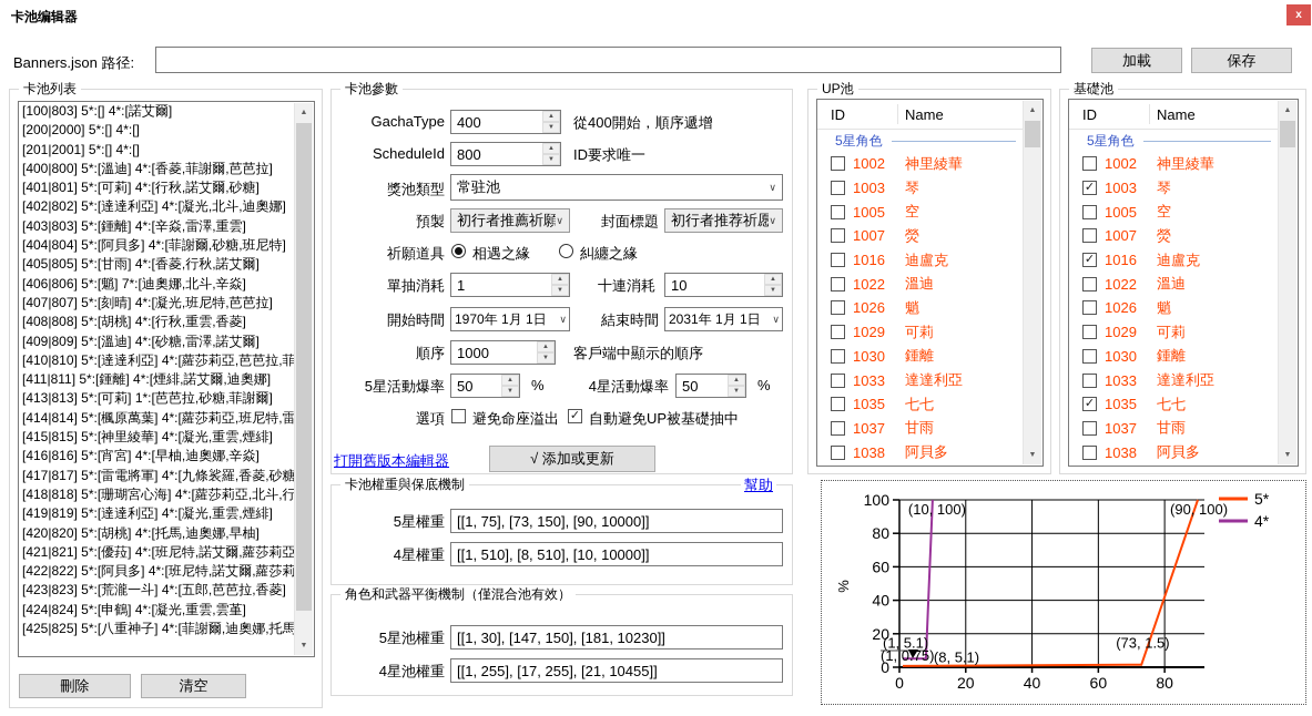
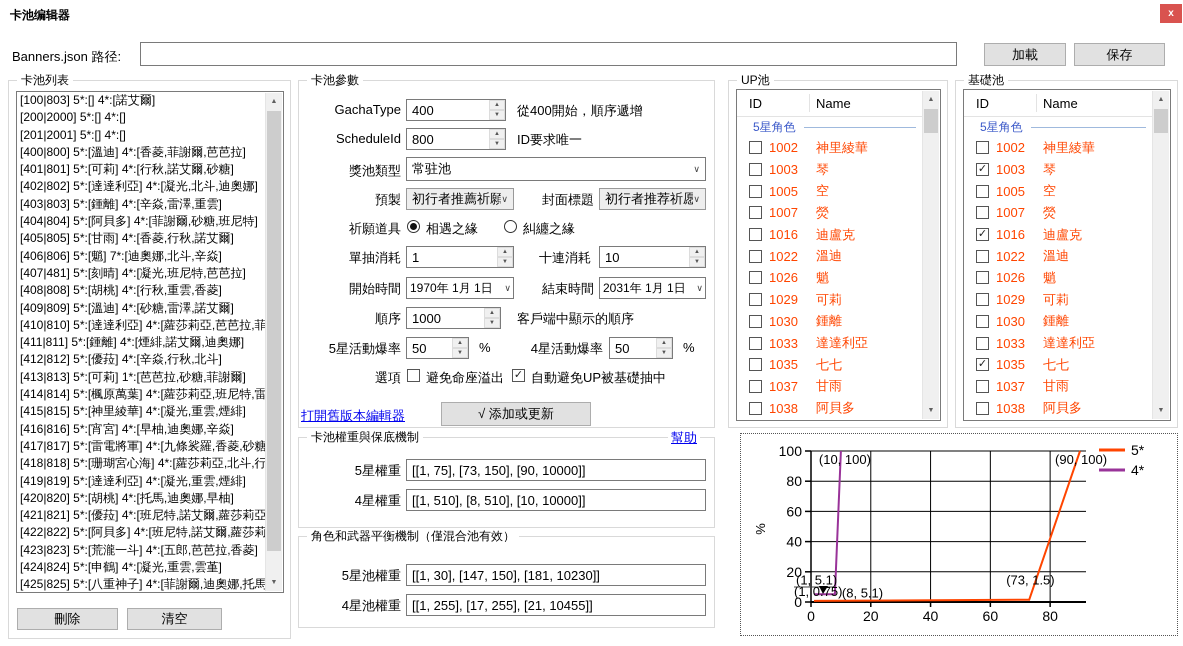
  卡池编辑器
  x
  Banners.json 路径:
  加載
  保存
  卡池列表
  [100|803] 5*:[] 4*:[諾艾爾]
  [200|2000] 5*:[] 4*:[]
  [201|2001] 5*:[] 4*:[]
  [400|800] 5*:[溫迪] 4*:[香菱,菲謝爾,芭芭拉]
  [401|801] 5*:[可莉] 4*:[行秋,諾艾爾,砂糖]
  [402|802] 5*:[達達利亞] 4*:[凝光,北斗,迪奧娜]
  [403|803] 5*:[鍾離] 4*:[辛焱,雷澤,重雲]
  [404|804] 5*:[阿貝多] 4*:[菲謝爾,砂糖,班尼特]
  [405|805] 5*:[甘雨] 4*:[香菱,行秋,諾艾爾]
  [406|806] 5*:[魈] 7*:[迪奧娜,北斗,辛焱]
- [407|807] 5*:[刻晴] 4*:[凝光,班尼特,芭芭拉]
+ [407|481] 5*:[刻晴] 4*:[凝光,班尼特,芭芭拉]
  [408|808] 5*:[胡桃] 4*:[行秋,重雲,香菱]
  [409|809] 5*:[溫迪] 4*:[砂糖,雷澤,諾艾爾]
  [410|810] 5*:[達達利亞] 4*:[蘿莎莉亞,芭芭拉,菲
  [411|811] 5*:[鍾離] 4*:[煙緋,諾艾爾,迪奧娜]
+ [412|812] 5*:[優菈] 4*:[辛焱,行秋,北斗]
  [413|813] 5*:[可莉] 1*:[芭芭拉,砂糖,菲謝爾]
  [414|814] 5*:[楓原萬葉] 4*:[蘿莎莉亞,班尼特,雷
  [415|815] 5*:[神里綾華] 4*:[凝光,重雲,煙緋]
  [416|816] 5*:[宵宮] 4*:[早柚,迪奧娜,辛焱]
  [417|817] 5*:[雷電將軍] 4*:[九條裟羅,香菱,砂糖
  [418|818] 5*:[珊瑚宮心海] 4*:[蘿莎莉亞,北斗,行
  [419|819] 5*:[達達利亞] 4*:[凝光,重雲,煙緋]
  [420|820] 5*:[胡桃] 4*:[托馬,迪奧娜,早柚]
  [421|821] 5*:[優菈] 4*:[班尼特,諾艾爾,蘿莎莉亞
  [422|822] 5*:[阿貝多] 4*:[班尼特,諾艾爾,蘿莎莉
  [423|823] 5*:[荒瀧一斗] 4*:[五郎,芭芭拉,香菱]
  [424|824] 5*:[申鶴] 4*:[凝光,重雲,雲堇]
  [425|825] 5*:[八重神子] 4*:[菲謝爾,迪奧娜,托馬
  刪除
  清空
  卡池參數
  GachaType
  400
  從400開始，順序遞增
  ScheduleId
  800
  ID要求唯一
  獎池類型
  常驻池
  ∨
  預製
  初行者推薦祈願
  ∨
  封面標題
  初行者推荐祈愿
  ∨
  祈願道具
  相遇之緣
  糾纏之緣
  單抽消耗
  1
  十連消耗
  10
  開始時間
  1970年 1月 1日
  ∨
  結束時間
  2031年 1月 1日
  ∨
  順序
  1000
  客戶端中顯示的順序
  5星活動爆率
  50
  %
  4星活動爆率
  50
  %
  選項
  避免命座溢出
  ✓
  自動避免UP被基礎抽中
  打開舊版本編輯器
  √ 添加或更新
  卡池權重與保底機制
  幫助
  5星權重
  [[1, 75], [73, 150], [90, 10000]]
  4星權重
  [[1, 510], [8, 510], [10, 10000]]
  角色和武器平衡機制（僅混合池有效）
  5星池權重
  [[1, 30], [147, 150], [181, 10230]]
  4星池權重
  [[1, 255], [17, 255], [21, 10455]]
  UP池
  ID
  Name
  5星角色
  1002
  神里綾華
  1003
  琴
  1005
  空
  1007
  熒
  1016
  迪盧克
  1022
  溫迪
  1026
  魈
  1029
  可莉
  1030
  鍾離
  1033
  達達利亞
  1035
  七七
  1037
  甘雨
  1038
  阿貝多
  基礎池
  ID
  Name
  5星角色
  1002
  神里綾華
  ✓
  1003
  琴
  1005
  空
  1007
  熒
  ✓
  1016
  迪盧克
  1022
  溫迪
  1026
  魈
  1029
  可莉
  1030
  鍾離
  1033
  達達利亞
  ✓
  1035
  七七
  1037
  甘雨
  1038
  阿貝多
  0
  20
  40
  60
  80
  100
  0
  20
  40
  60
  80
  (10, 100)
  (90, 100)
  (1, 5.1)
  (1, 0.75)
  (8, 5.1)
  (73, 1.5)
  5*
  4*
